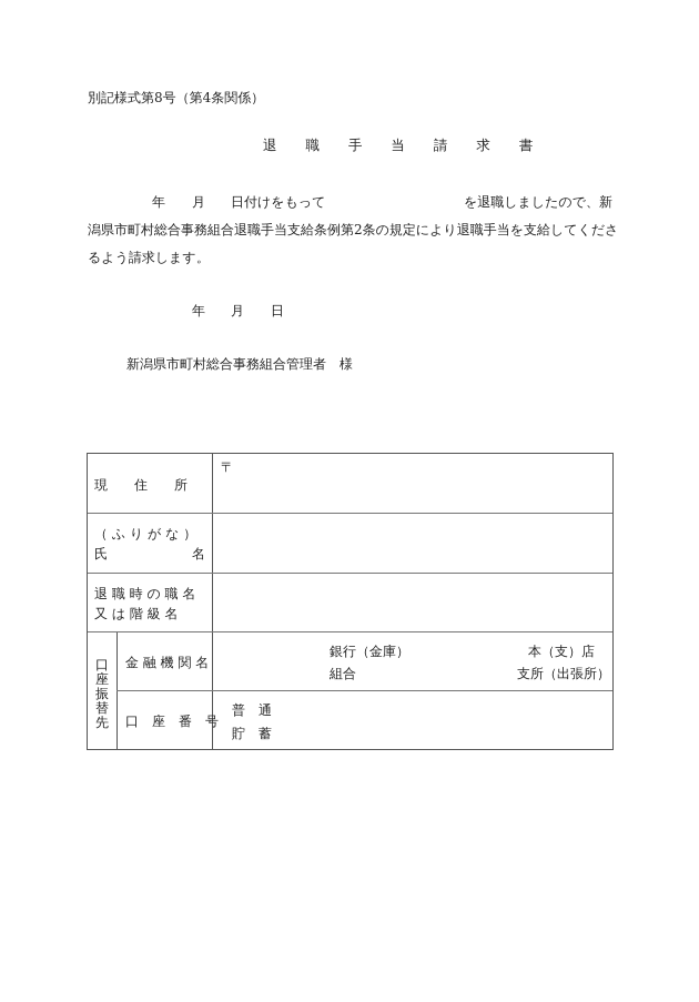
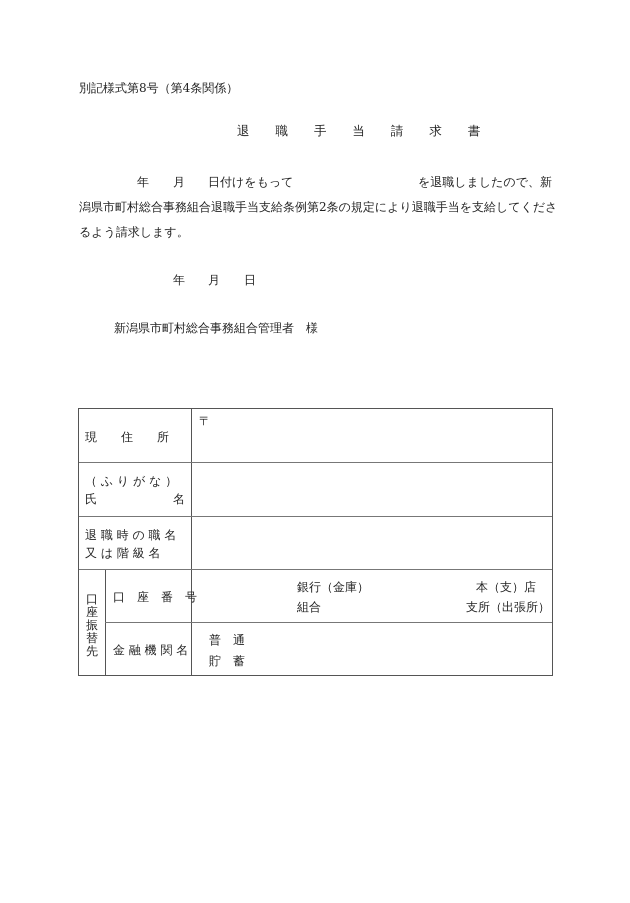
  別記様式第8号（第4条関係）
  退 職 手 当 請 求 書
  年
  月
  日付けをもって
  を退職しましたので、新
  潟県市町村総合事務組合退職手当支給条例第2条の規定により退職手当を支給してくださ
  るよう請求します。
  年
  月
  日
  新潟県市町村総合事務組合管理者 様
  現 住 所
  〒
  （ ふ り が な ）
  氏
  名
  退 職 時 の 職 名
  又 は 階 級 名
  口座振替先
- 金 融 機 関 名
+ 口 座 番 号
  銀行（金庫）
  本（支）店
  組合
  支所（出張所）
- 口 座 番 号
+ 金 融 機 関 名
  普 通
  貯 蓄
